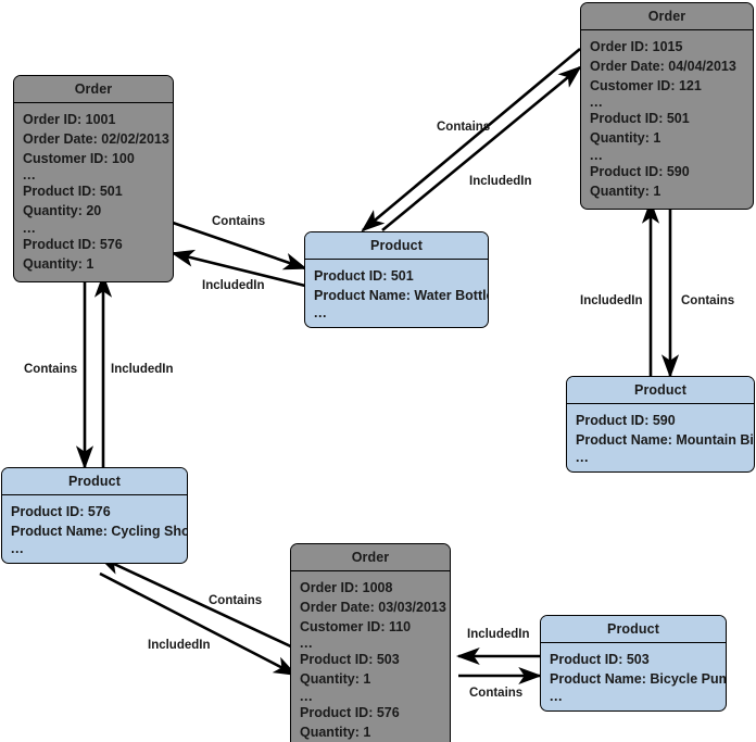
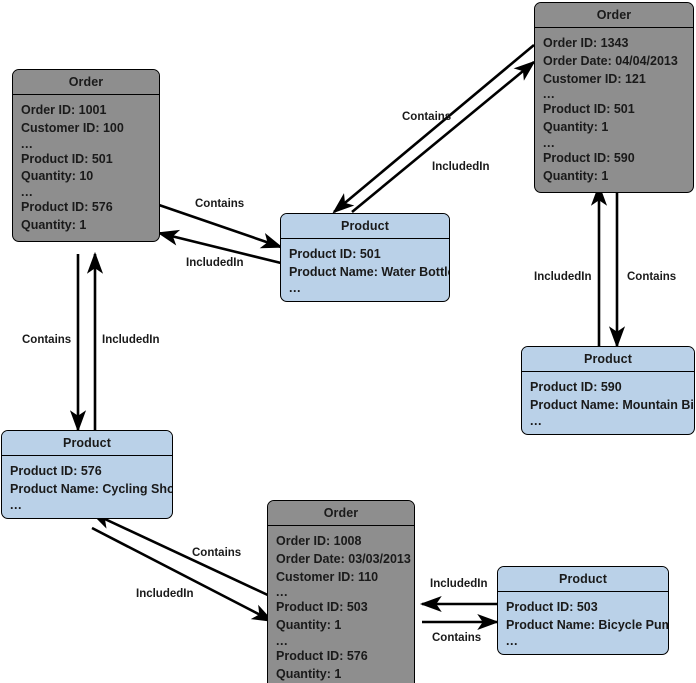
  Order
  Order ID: 1001
- Order Date: 02/02/2013
  Customer ID: 100
  ...
  Product ID: 501
- Quantity: 20
+ Quantity: 10
  ...
  Product ID: 576
  Quantity: 1
  Order
- Order ID: 1015
+ Order ID: 1343
  Order Date: 04/04/2013
  Customer ID: 121
  ...
  Product ID: 501
  Quantity: 1
  ...
  Product ID: 590
  Quantity: 1
  Order
  Order ID: 1008
  Order Date: 03/03/2013
  Customer ID: 110
  ...
  Product ID: 503
  Quantity: 1
  ...
  Product ID: 576
  Quantity: 1
  Product
  Product ID: 501
  Product Name: Water Bottl
  ...
  Product
  Product ID: 590
  Product Name: Mountain Bi
  ...
  Product
  Product ID: 576
  Product Name: Cycling Sho
  ...
  Product
  Product ID: 503
  Product Name: Bicycle Pum
  ...
  Contains
  IncludedIn
  Contains
  IncludedIn
  IncludedIn
  Contains
  Contains
  IncludedIn
  Contains
  IncludedIn
  IncludedIn
  Contains
